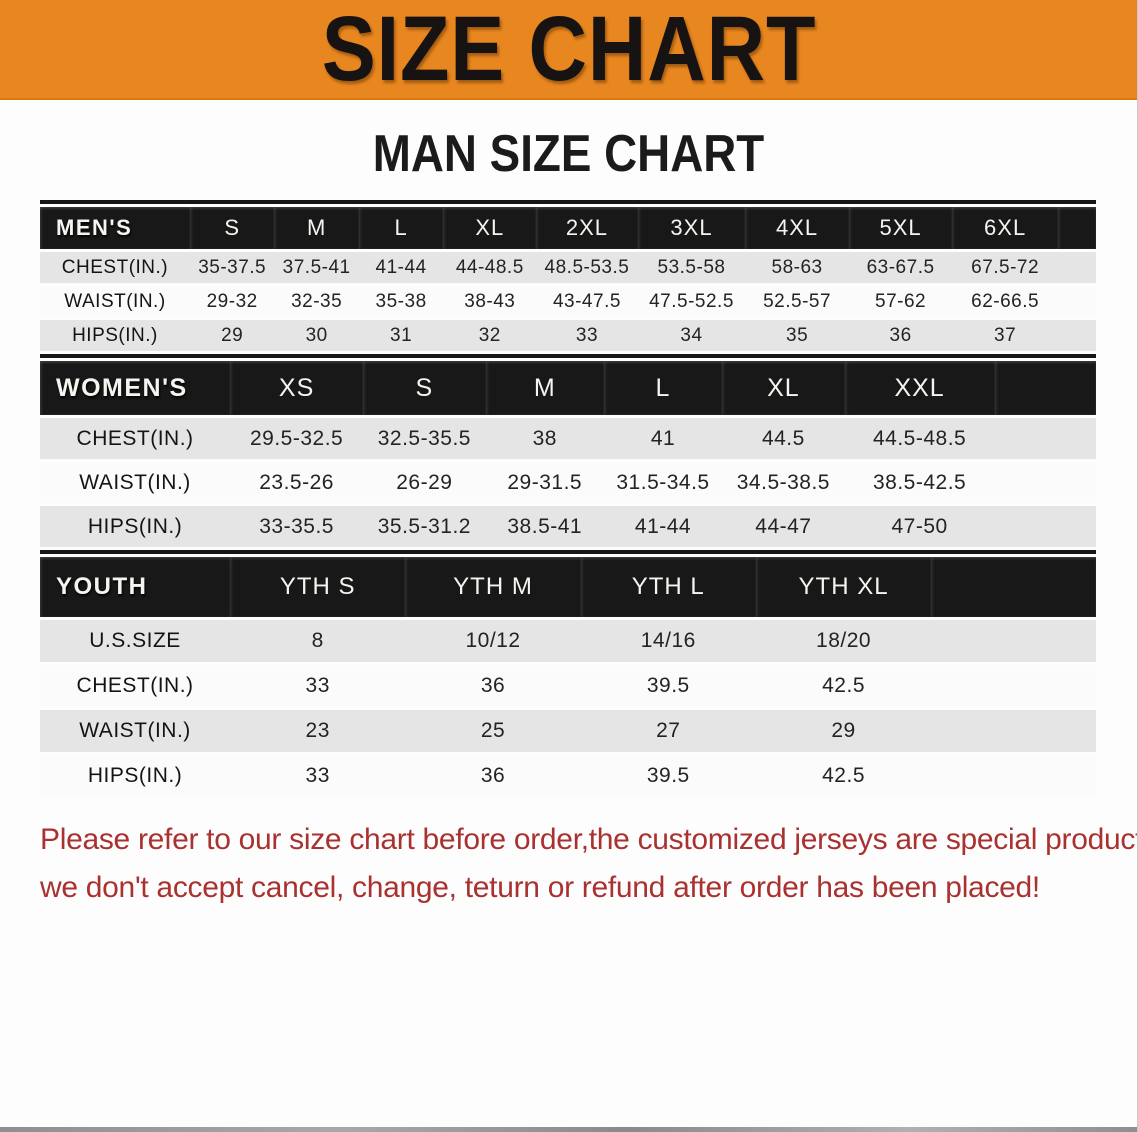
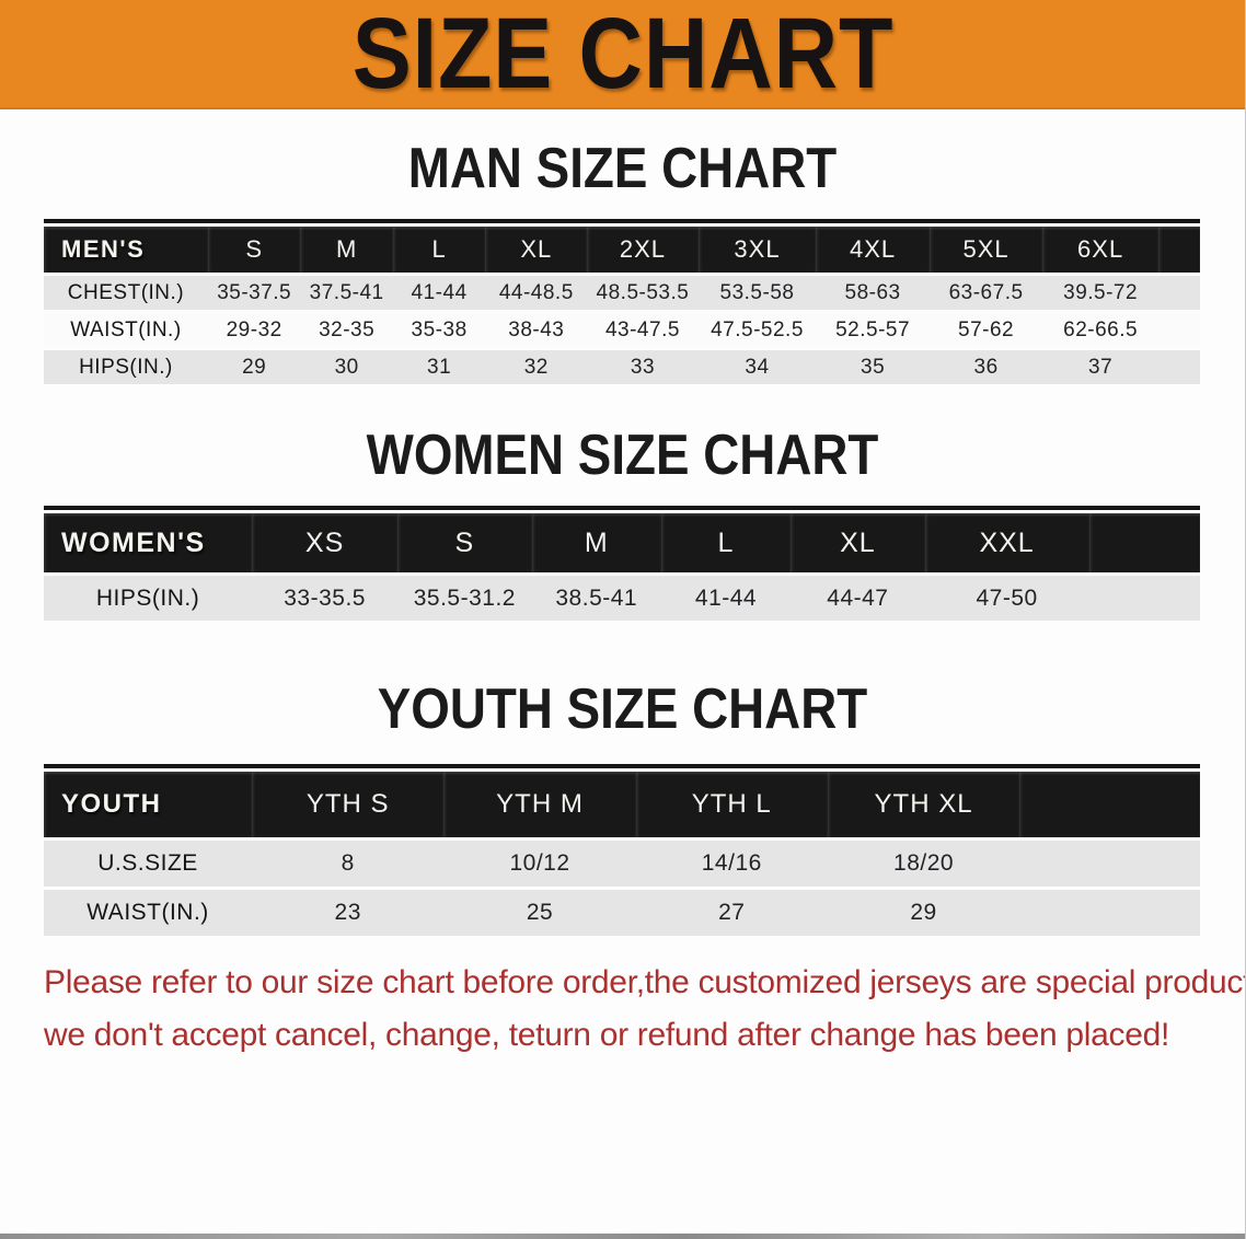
  SIZE CHART
  MAN SIZE CHART
  MEN'S	S	M	L	XL	2XL	3XL	4XL	5XL	6XL
- CHEST(IN.)	35-37.5	37.5-41	41-44	44-48.5	48.5-53.5	53.5-58	58-63	63-67.5	67.5-72
+ CHEST(IN.)	35-37.5	37.5-41	41-44	44-48.5	48.5-53.5	53.5-58	58-63	63-67.5	39.5-72
  WAIST(IN.)	29-32	32-35	35-38	38-43	43-47.5	47.5-52.5	52.5-57	57-62	62-66.5
  HIPS(IN.)	29	30	31	32	33	34	35	36	37
+ WOMEN SIZE CHART
  WOMEN'S	XS	S	M	L	XL	XXL
- CHEST(IN.)	29.5-32.5	32.5-35.5	38	41	44.5	44.5-48.5
- WAIST(IN.)	23.5-26	26-29	29-31.5	31.5-34.5	34.5-38.5	38.5-42.5
  HIPS(IN.)	33-35.5	35.5-31.2	38.5-41	41-44	44-47	47-50
+ YOUTH SIZE CHART
  YOUTH	YTH S	YTH M	YTH L	YTH XL
  U.S.SIZE	8	10/12	14/16	18/20
- CHEST(IN.)	33	36	39.5	42.5
  WAIST(IN.)	23	25	27	29
- HIPS(IN.)	33	36	39.5	42.5
  Please refer to our size chart before order,the customized jerseys are special produc
- we don't accept cancel, change, teturn or refund after order has been placed!
+ we don't accept cancel, change, teturn or refund after change has been placed!
